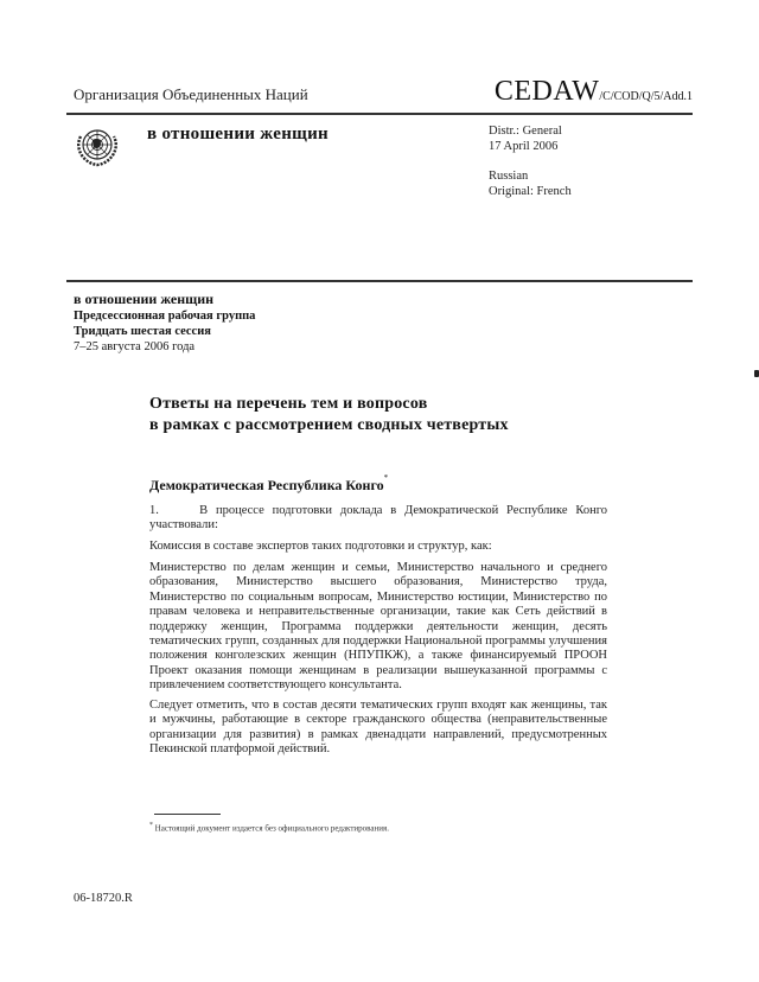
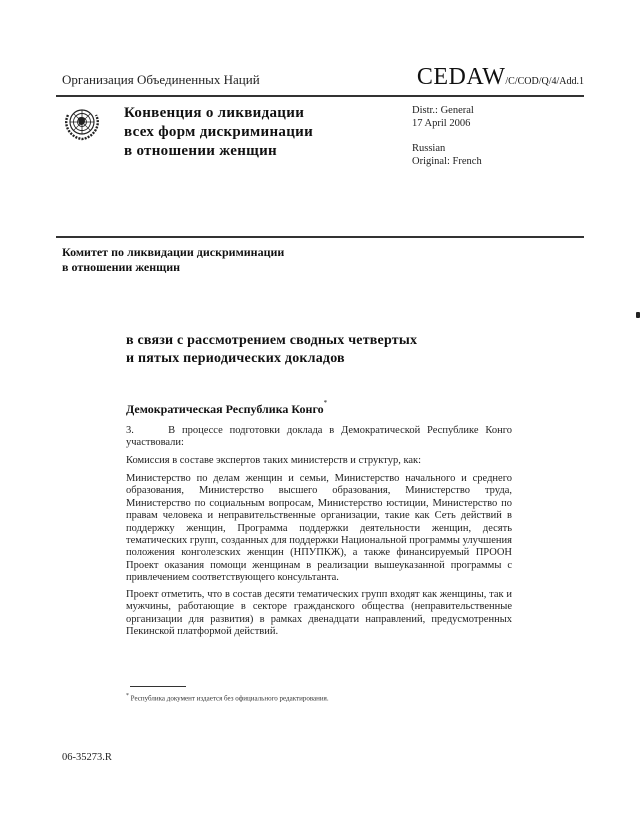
  Организация Объединенных Наций
- CEDAW/C/COD/Q/5/Add.1
+ CEDAW/C/COD/Q/4/Add.1
+ Конвенция о ликвидации
+ всех форм дискриминации
  в отношении женщин
  Distr.: General
  17 April 2006
  Russian
  Original: French
+ Комитет по ликвидации дискриминации
  в отношении женщин
- Предсессионная рабочая группа
- Тридцать шестая сессия
- 7–25 августа 2006 года
- Ответы на перечень тем и вопросов
- в рамках с рассмотрением сводных четвертых
+ в связи с рассмотрением сводных четвертых
+ и пятых периодических докладов
  Демократическая Республика Конго*
- 1. В процессе подготовки доклада в Демократической Республике Конго участвовали:
+ 3. В процессе подготовки доклада в Демократической Республике Конго участвовали:
- Комиссия в составе экспертов таких подготовки и структур, как:
+ Комиссия в составе экспертов таких министерств и структур, как:
  Министерство по делам женщин и семьи, Министерство начального и среднего образования, Министерство высшего образования, Министерство труда, Министерство по социальным вопросам, Министерство юстиции, Министерство по правам человека и неправительственные организации, такие как Сеть действий в поддержку женщин, Программа поддержки деятельности женщин, десять тематических групп, созданных для поддержки Национальной программы улучшения положения конголезских женщин (НПУПКЖ), а также финансируемый ПРООН Проект оказания помощи женщинам в реализации вышеуказанной программы с привлечением соответствующего консультанта.
- Следует отметить, что в состав десяти тематических групп входят как женщины, так и мужчины, работающие в секторе гражданского общества (неправительственные организации для развития) в рамках двенадцати направлений, предусмотренных Пекинской платформой действий.
+ Проект отметить, что в состав десяти тематических групп входят как женщины, так и мужчины, работающие в секторе гражданского общества (неправительственные организации для развития) в рамках двенадцати направлений, предусмотренных Пекинской платформой действий.
- Настоящий документ издается без официального редактирования.
+ Республика документ издается без официального редактирования.
- 06-18720.R
+ 06-35273.R
